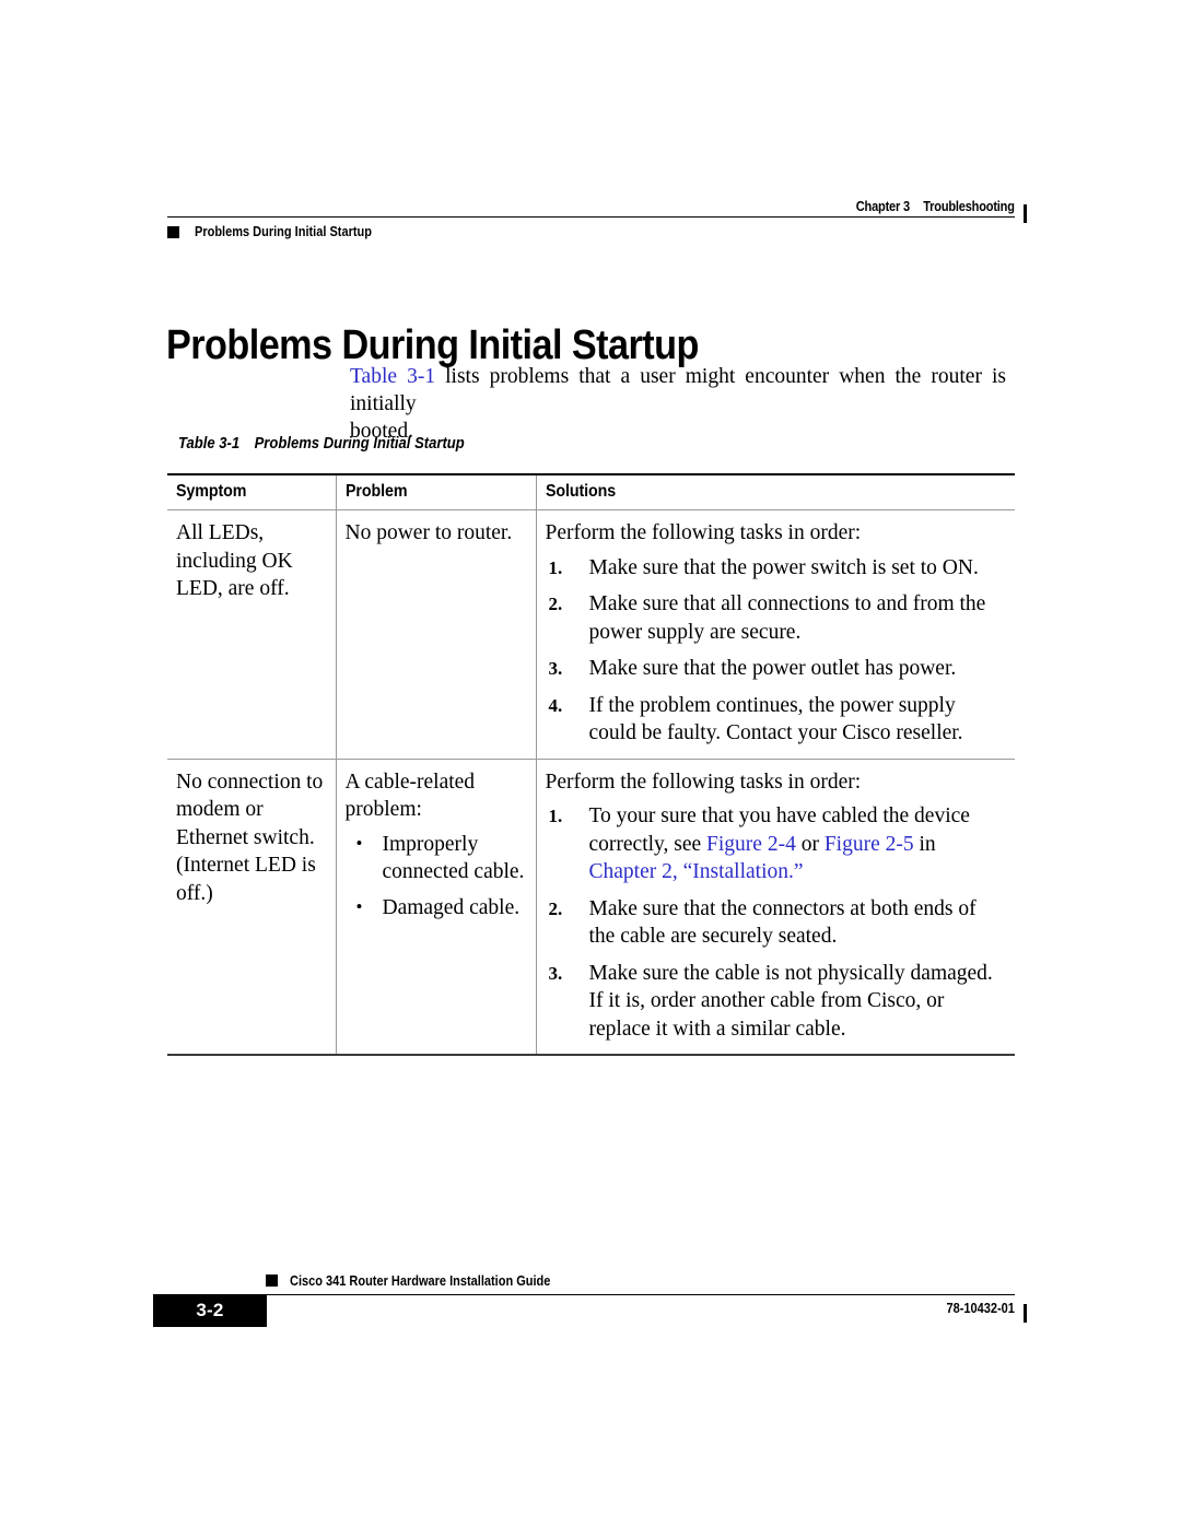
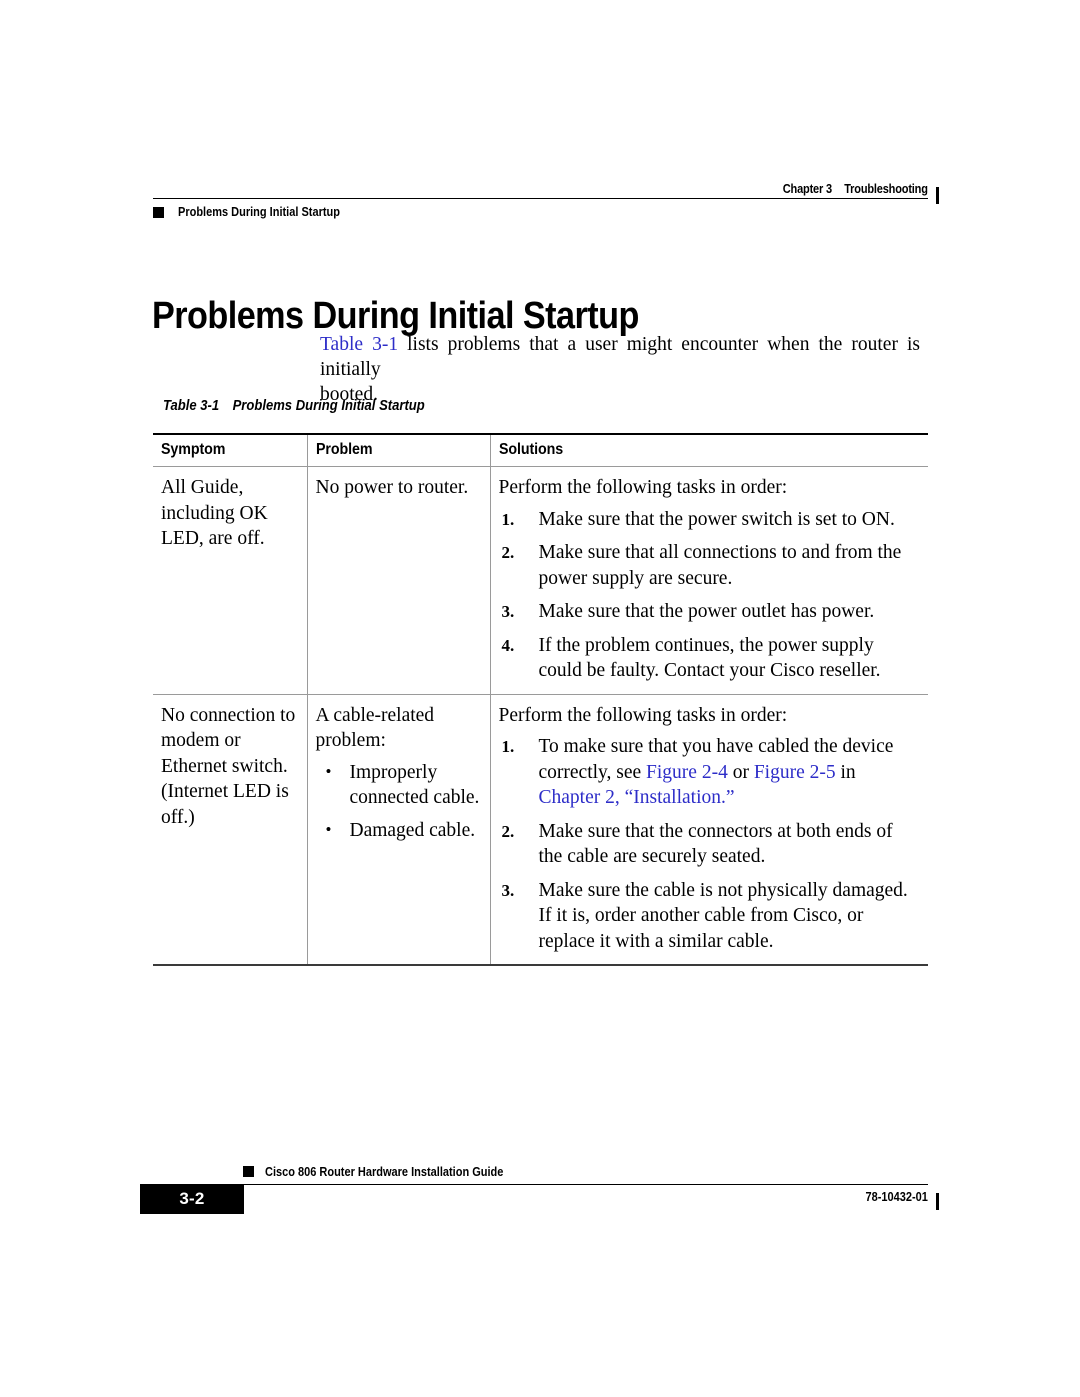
  Chapter 3 Troubleshooting
  Problems During Initial Startup
  Problems During Initial Startup
  Table 3-1 lists problems that a user might encounter when the router is initially
  booted.
  Table 3-1 Problems During Initial Startup
  Symptom	Problem	Solutions
- All LEDs, including OK LED, are off.	No power to router.	Perform the following tasks in order: 1. Make sure that the power switch is set to ON. 2. Make sure that all connections to and from the power supply are secure. 3. Make sure that the power outlet has power. 4. If the problem continues, the power supply could be faulty. Contact your Cisco reseller.
+ All Guide, including OK LED, are off.	No power to router.	Perform the following tasks in order: 1. Make sure that the power switch is set to ON. 2. Make sure that all connections to and from the power supply are secure. 3. Make sure that the power outlet has power. 4. If the problem continues, the power supply could be faulty. Contact your Cisco reseller.
- No connection to modem or Ethernet switch. (Internet LED is off.)	A cable-related problem: • Improperly connected cable. • Damaged cable.	Perform the following tasks in order: 1. To your sure that you have cabled the device correctly, see Figure 2-4 or Figure 2-5 in Chapter 2, “Installation.” 2. Make sure that the connectors at both ends of the cable are securely seated. 3. Make sure the cable is not physically damaged. If it is, order another cable from Cisco, or replace it with a similar cable.
+ No connection to modem or Ethernet switch. (Internet LED is off.)	A cable-related problem: • Improperly connected cable. • Damaged cable.	Perform the following tasks in order: 1. To make sure that you have cabled the device correctly, see Figure 2-4 or Figure 2-5 in Chapter 2, “Installation.” 2. Make sure that the connectors at both ends of the cable are securely seated. 3. Make sure the cable is not physically damaged. If it is, order another cable from Cisco, or replace it with a similar cable.
- Cisco 341 Router Hardware Installation Guide
+ Cisco 806 Router Hardware Installation Guide
  3-2
  78-10432-01
